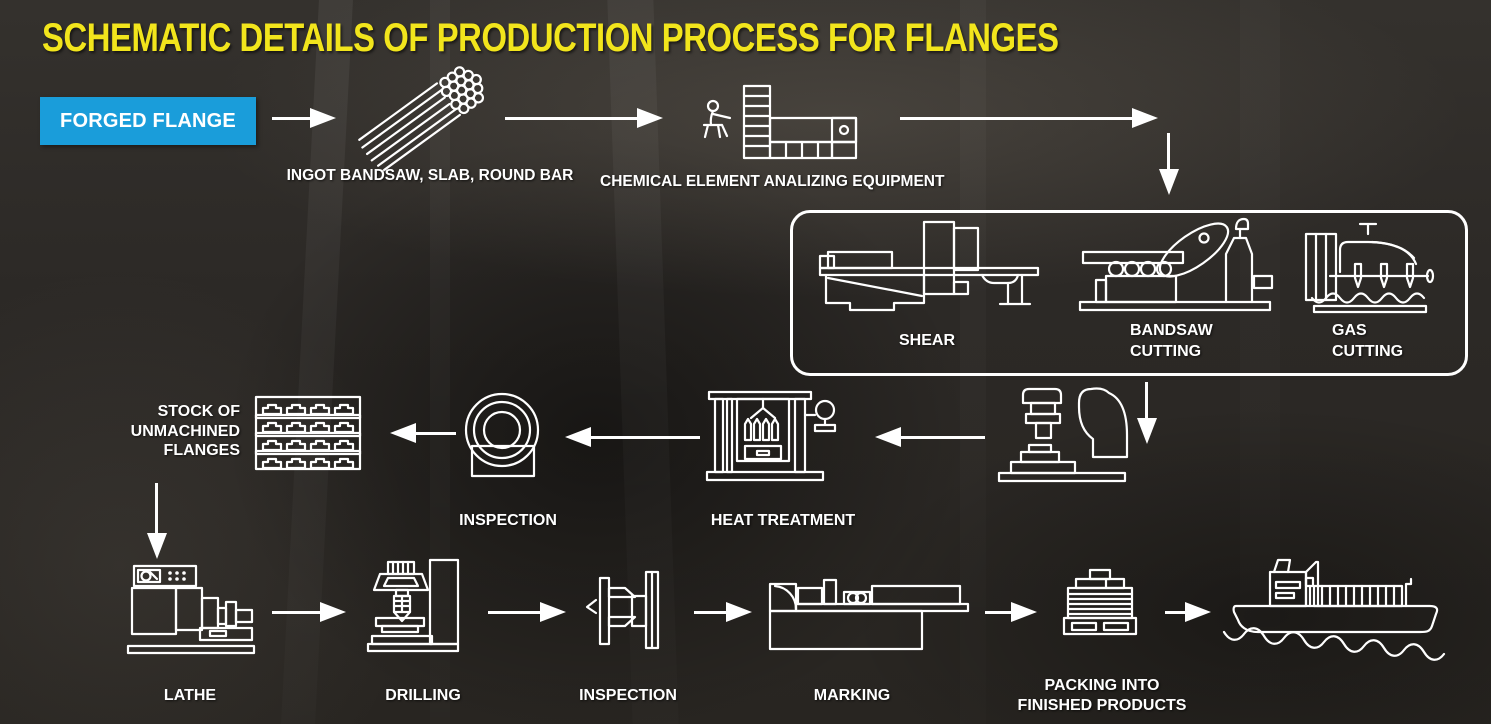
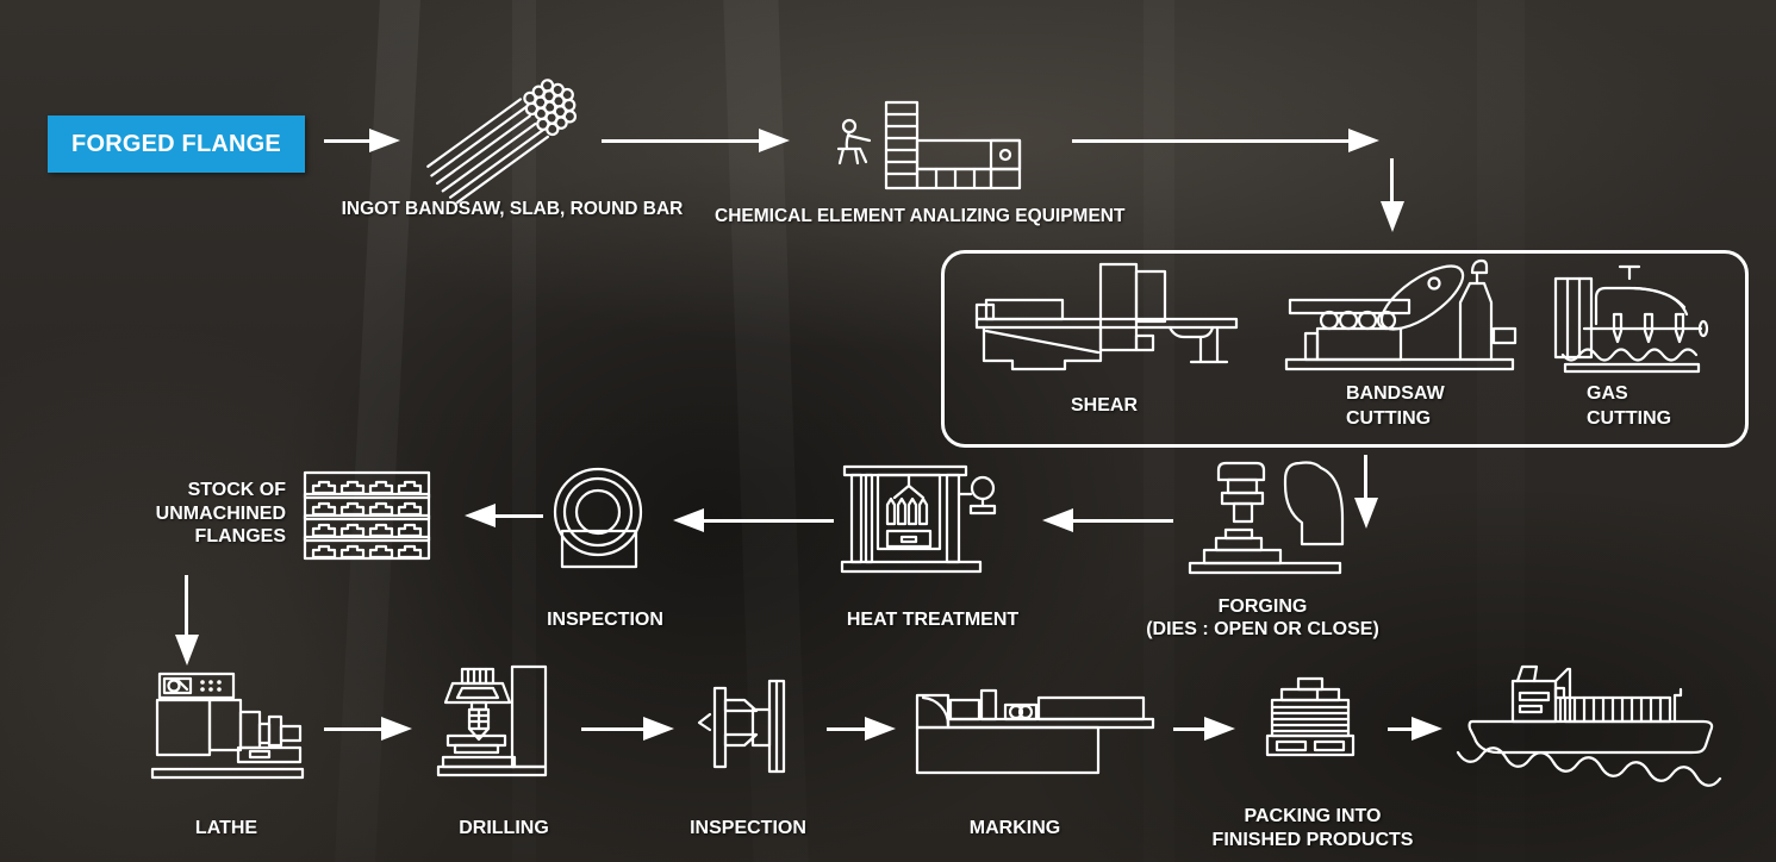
- SCHEMATIC DETAILS OF PRODUCTION PROCESS FOR FLANGES
  FORGED FLANGE
  INGOT BANDSAW, SLAB, ROUND BAR
  CHEMICAL ELEMENT ANALIZING EQUIPMENT
  SHEAR
  BANDSAW
  CUTTING
  GAS
  CUTTING
+ FORGING
+ (DIES : OPEN OR CLOSE)
  HEAT TREATMENT
  INSPECTION
  STOCK OF
  UNMACHINED
  FLANGES
  LATHE
  DRILLING
  INSPECTION
  MARKING
  PACKING INTO
  FINISHED PRODUCTS
